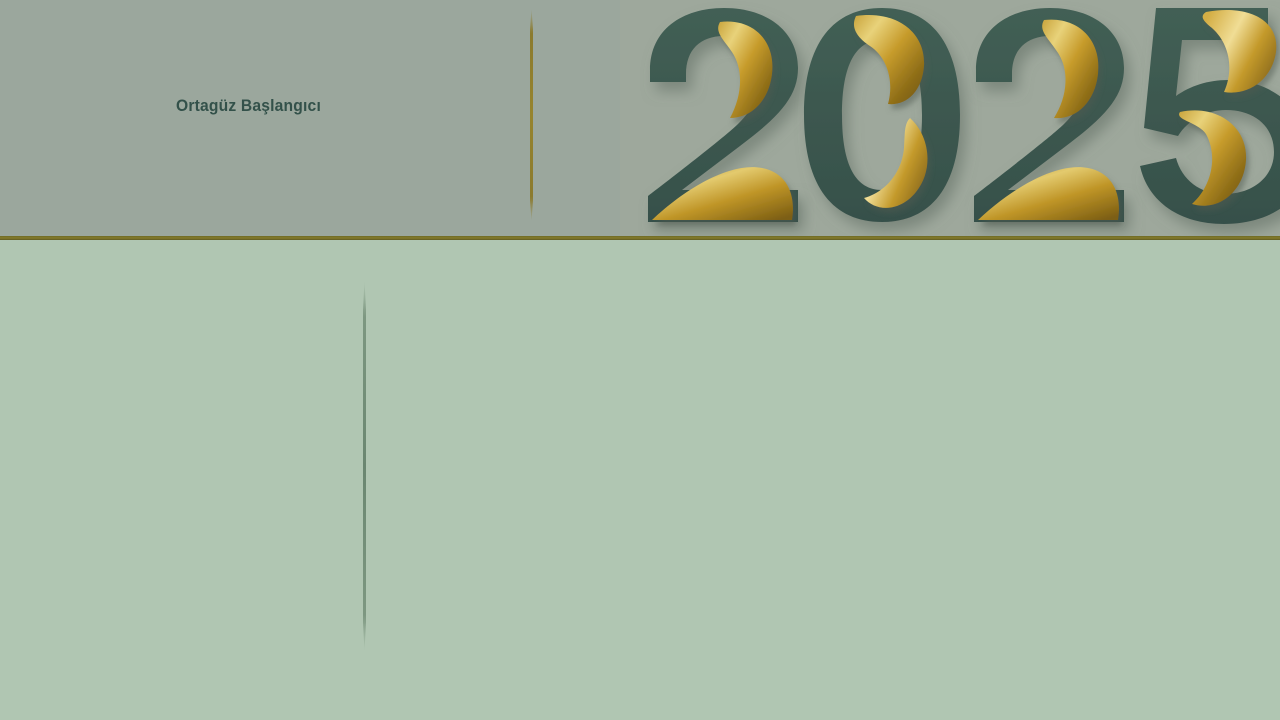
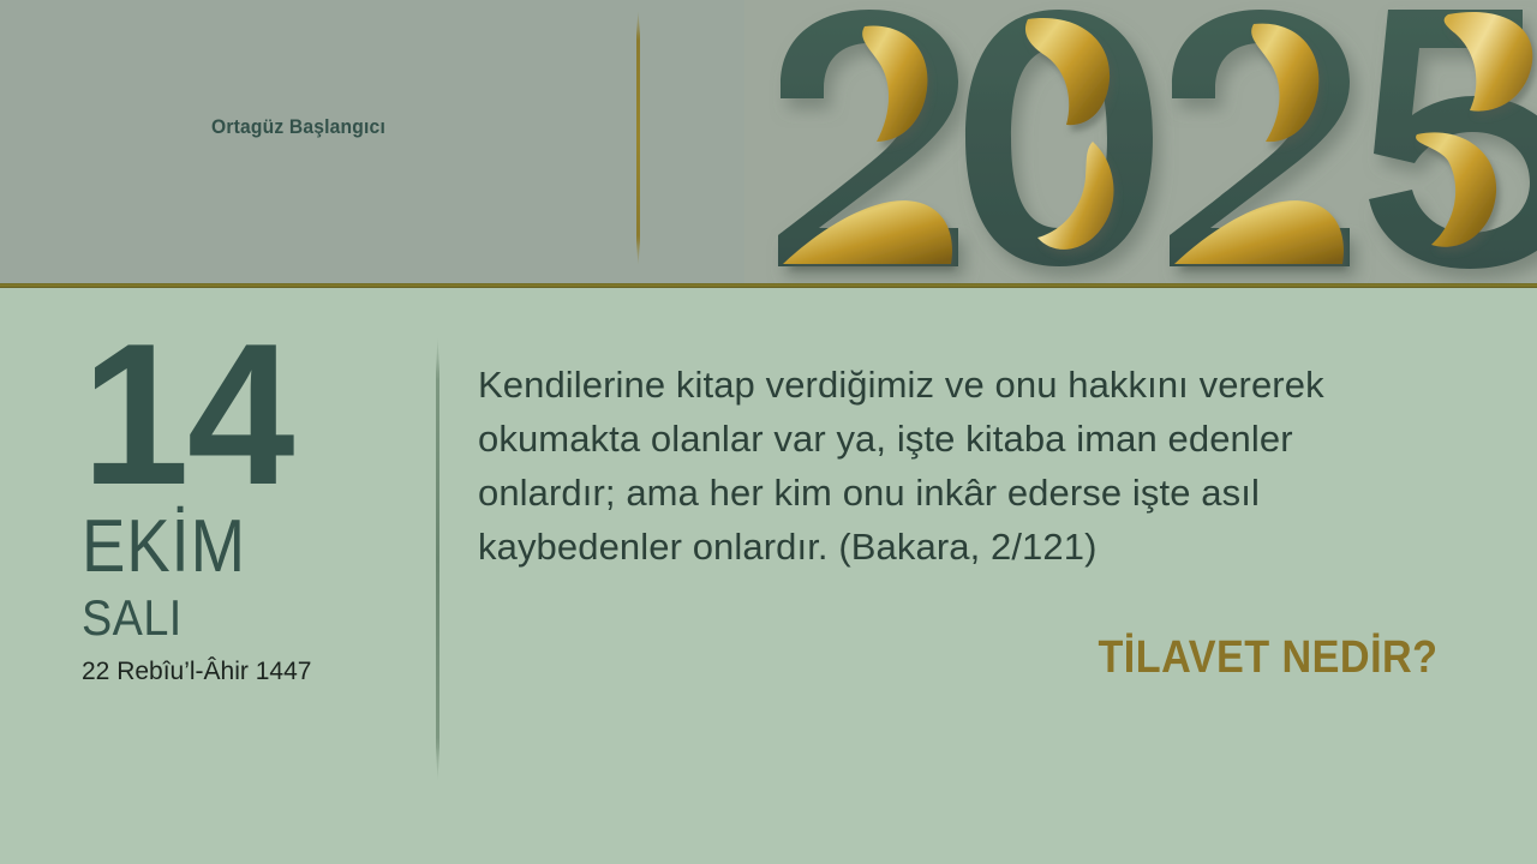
  Ortagüz Başlangıcı
+ 14
+ EKİM
+ SALI
+ 22 Rebîu’l-Âhir 1447
+ Kendilerine kitap verdiğimiz ve onu hakkını vererek okumakta olanlar var ya, işte kitaba iman edenler onlardır; ama her kim onu inkâr ederse işte asıl kaybedenler onlardır. (Bakara, 2/121)
+ TİLAVET NEDİR?
